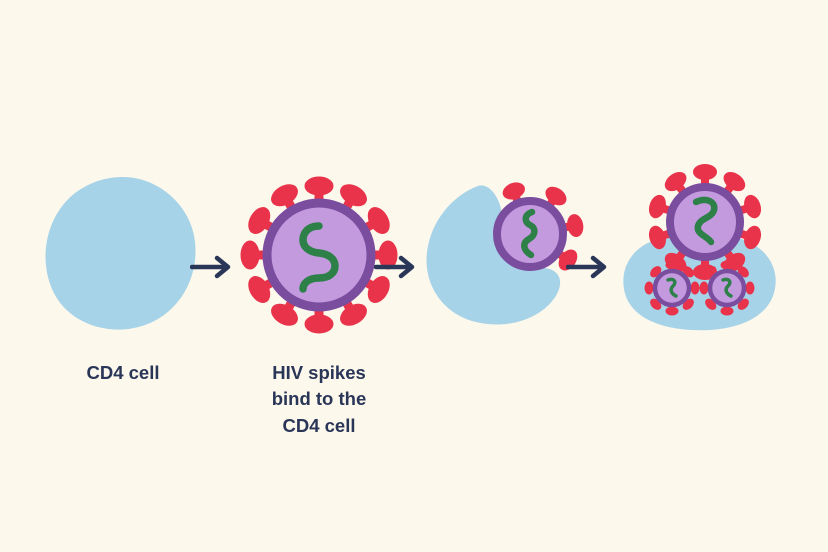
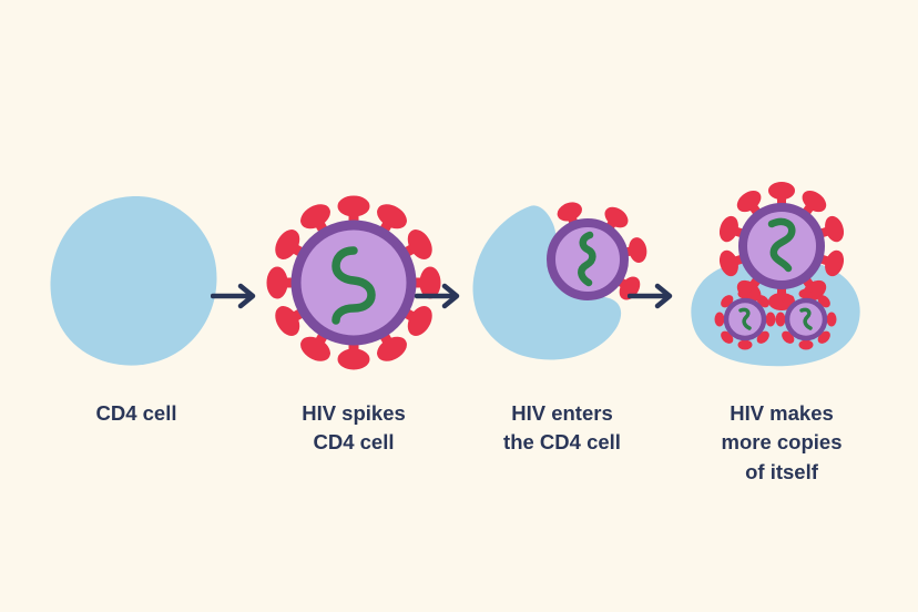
  CD4 cell
  HIV spikes
- bind to the
  CD4 cell
+ HIV enters
+ the CD4 cell
+ HIV makes
+ more copies
+ of itself
